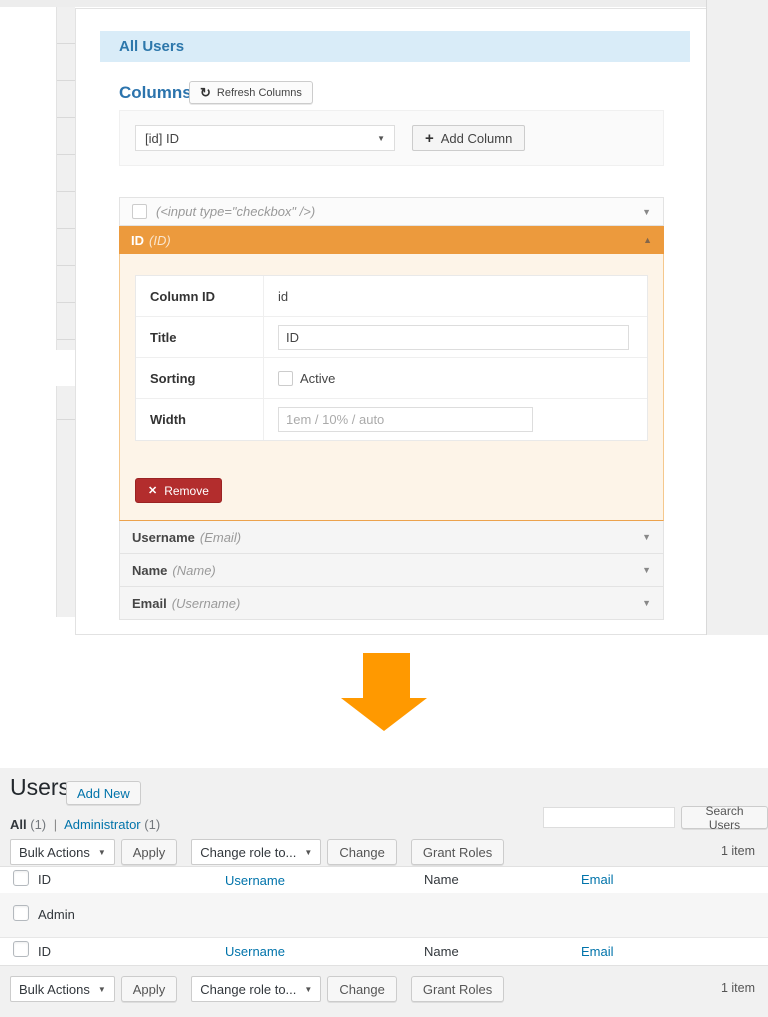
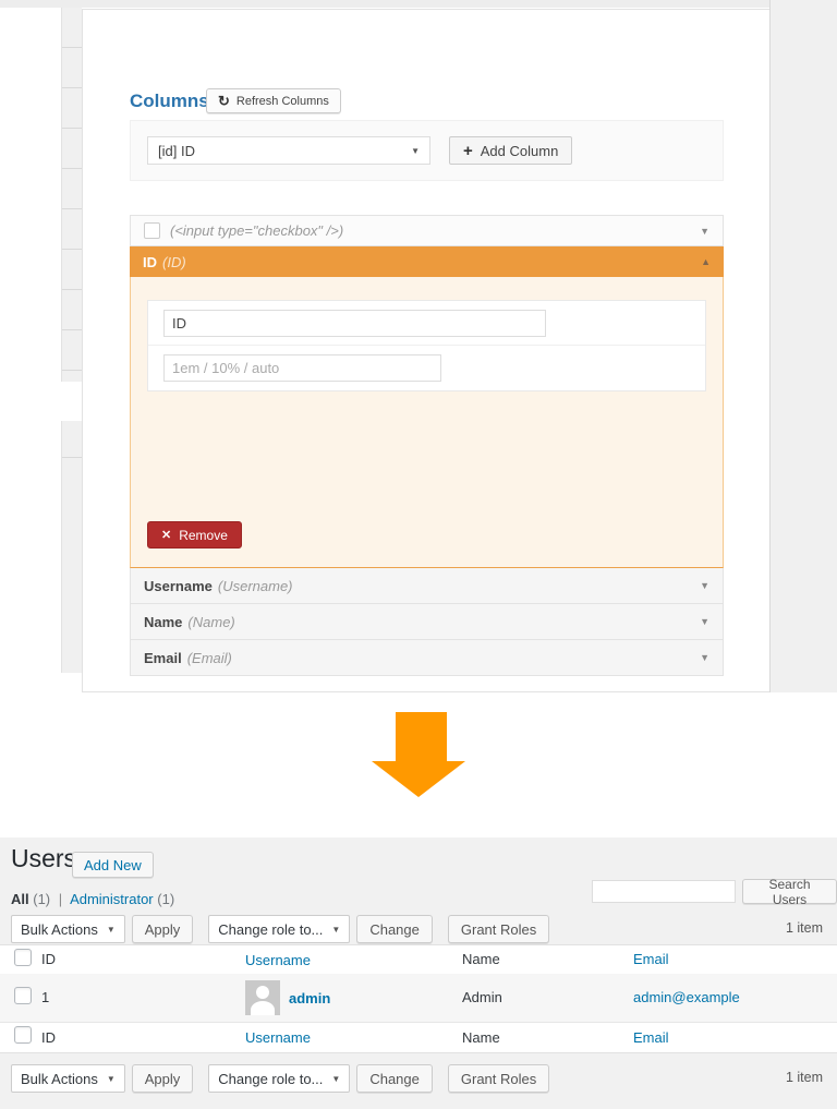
- All Users
  Columns
  ↻
  Refresh Columns
  [id] ID
  ▼
  +
  Add Column
  (<input type="checkbox" />)
  ▼
  ID
  (ID)
  ▲
- Column ID
- id
- Title
  ID
- Sorting
- Active
- Width
  1em / 10% / auto
  ✕
  Remove
  Username
- (Email)
+ (Username)
  ▼
  Name
  (Name)
  ▼
  Email
- (Username)
+ (Email)
  ▼
  Users
  Add New
  All (1) | Administrator (1)
  Search Users
  Bulk Actions
  ▼
  Apply
  Change role to...
  ▼
  Change
  Grant Roles
  1 item
  ID
  Username
  Name
  Email
+ 1
+ admin
  Admin
+ admin@example
  ID
  Username
  Name
  Email
  Bulk Actions
  ▼
  Apply
  Change role to...
  ▼
  Change
  Grant Roles
  1 item
